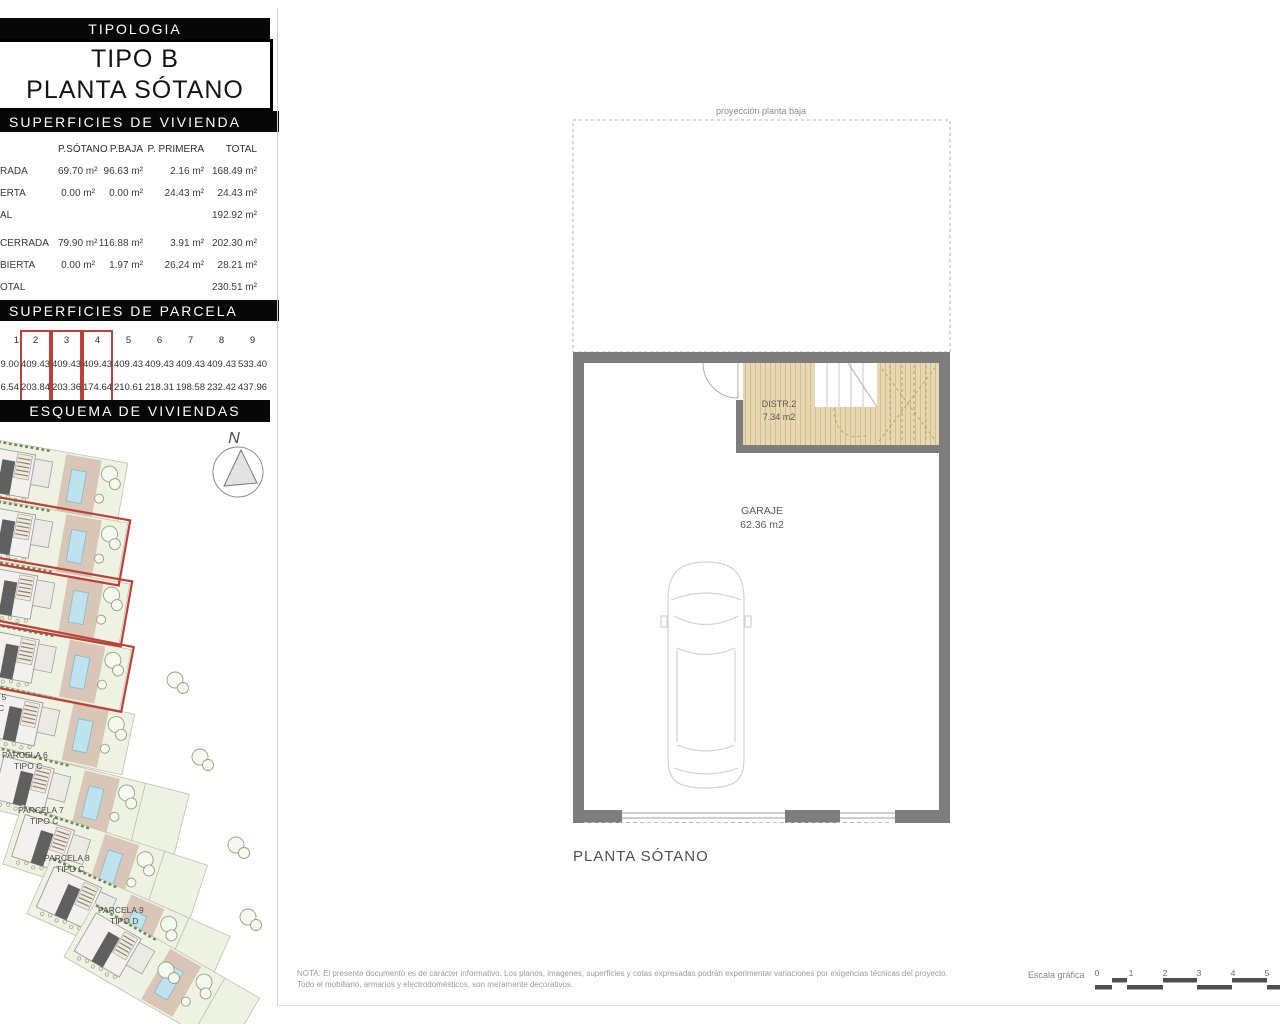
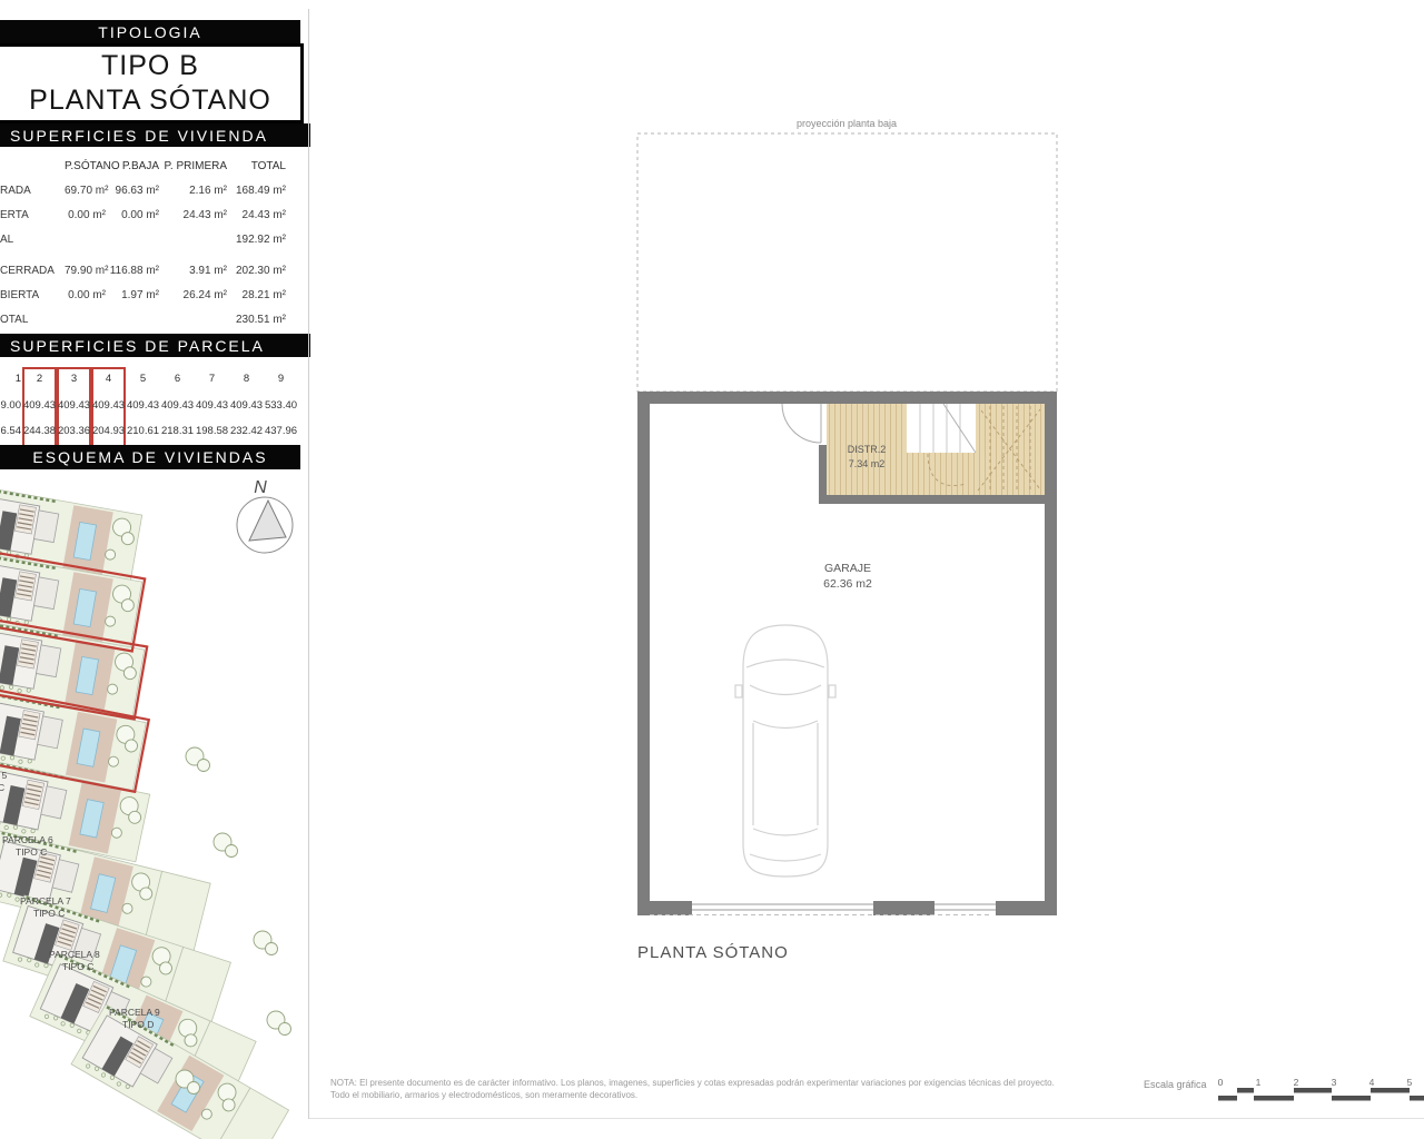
  TIPOLOGIA
  TIPO B
  PLANTA SÓTANO
  SUPERFICIES DE VIVIENDA
  P.SÓTA
  P.BAJA
  P. PRIMERA
  TOTAL
  RADA
  69.70 m
  96.63 m²
  2.16 m²
  168.49 m²
  ERTA
  0.00 m²
  0.00 m²
  24.43 m²
  24.43 m²
  AL
  192.92 m²
  CERRADA
  79.90 m
  116.88 m²
  3.91 m²
  202.30 m²
  BIERTA
  0.00 m²
  1.97 m²
  26.24 m²
  28.21 m²
  OTAL
  230.51 m²
  SUPERFICIES DE PARCELA
  1
  2
  3
  4
  5
  6
  7
  8
  9
  9.00
  409.43
  409.43
  409.43
  409.43
  409.43
  409.43
  409.43
  533.40
  6.54
- 203.84
+ 244.38
  203.36
- 174.64
+ 204.93
  210.61
  218.31
  198.58
  232.42
  437.96
  ESQUEMA DE VIVIENDAS
  N
  C
  PARCELA 6
  TIPO C
  PARCELA 7
  TIPO C
  PARCELA 8
  TIPO C
  PARCELA 9
  TIPO D
  proyección planta baja
  DISTR.2
  7.34 m2
  GARAJE
  62.36 m2
  PLANTA SÓTANO
  NOTA: El presente documento es de carácter informativo. Los planos, imagenes, superficies y cotas expresadas podrán experimentar variaciones por exigencias técnicas del proyecto.
  Todo el mobiliario, armarios y electrodomésticos, son meramente decorativos.
  Escala gráfica
  0
  1
  2
  3
  4
  5
